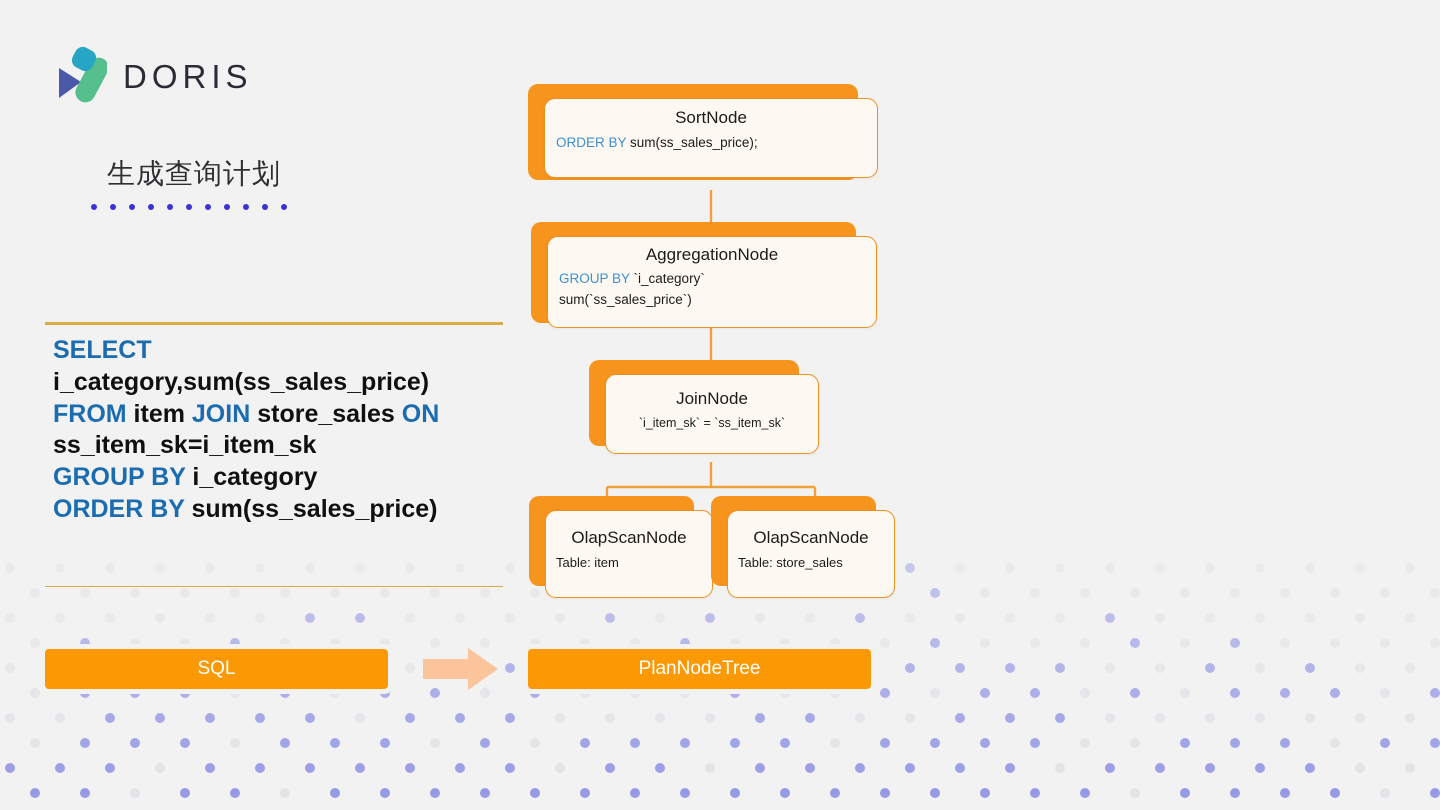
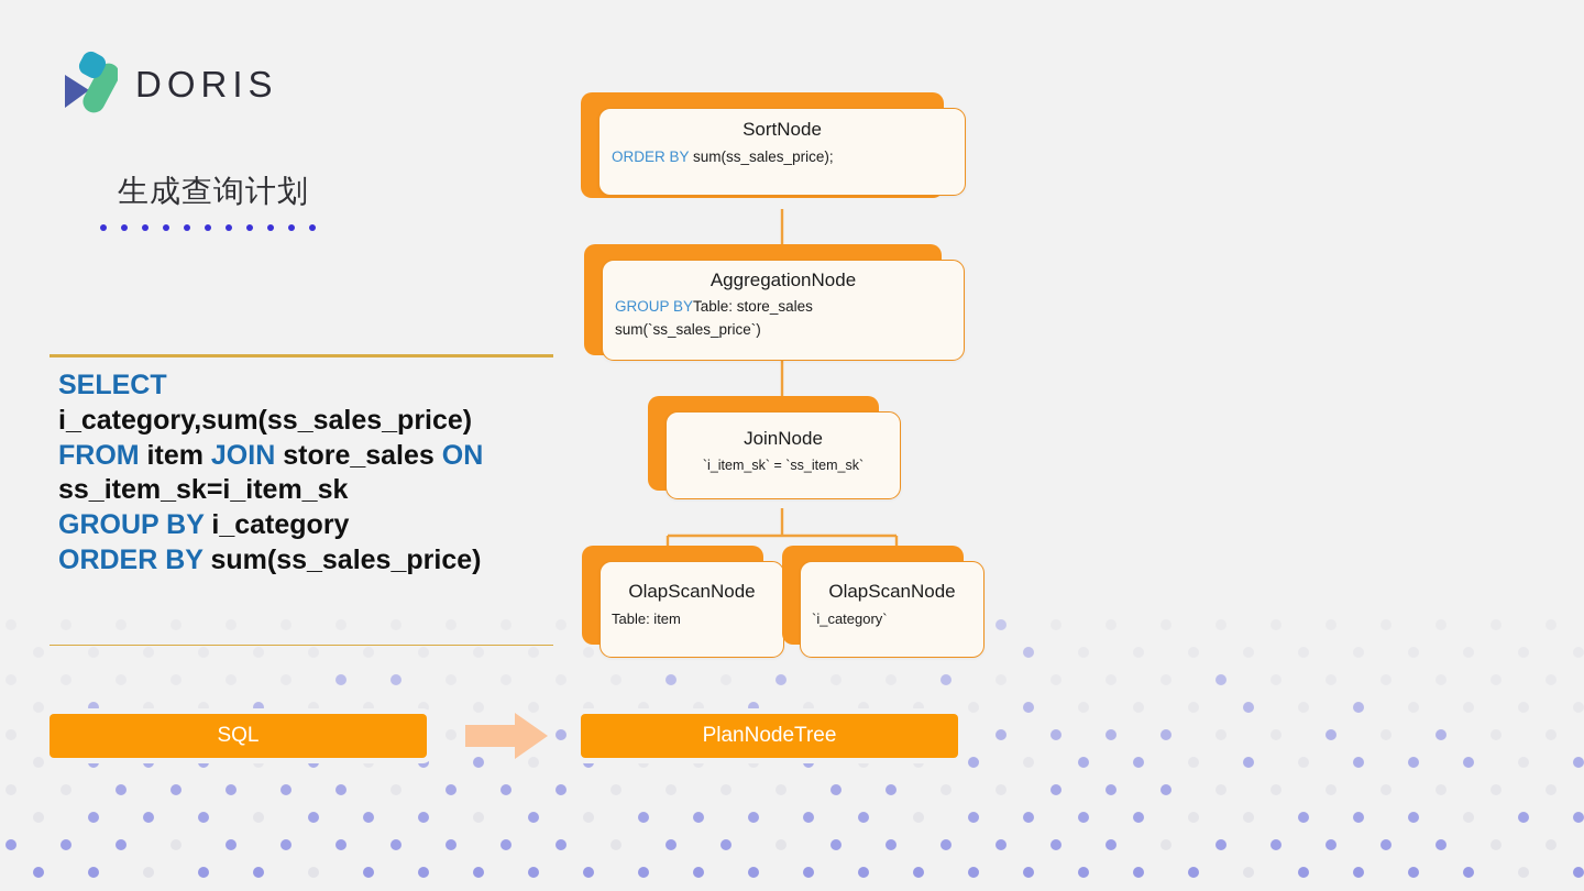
  DORIS
  生成查询计划
  SELECT i_category,sum(ss_sales_price)
  FROM item JOIN store_sales ON
  ss_item_sk=i_item_sk
  GROUP BY i_category
  ORDER BY sum(ss_sales_price)
  SortNode
  ORDER BY sum(ss_sales_price);
  AggregationNode
- GROUP BY `i_category`
+ GROUP BYTable: store_sales
  sum(`ss_sales_price`)
  JoinNode
  `i_item_sk` = `ss_item_sk`
  OlapScanNode
  Table: item
  OlapScanNode
- Table: store_sales
+ `i_category`
  SQL
  PlanNodeTree
